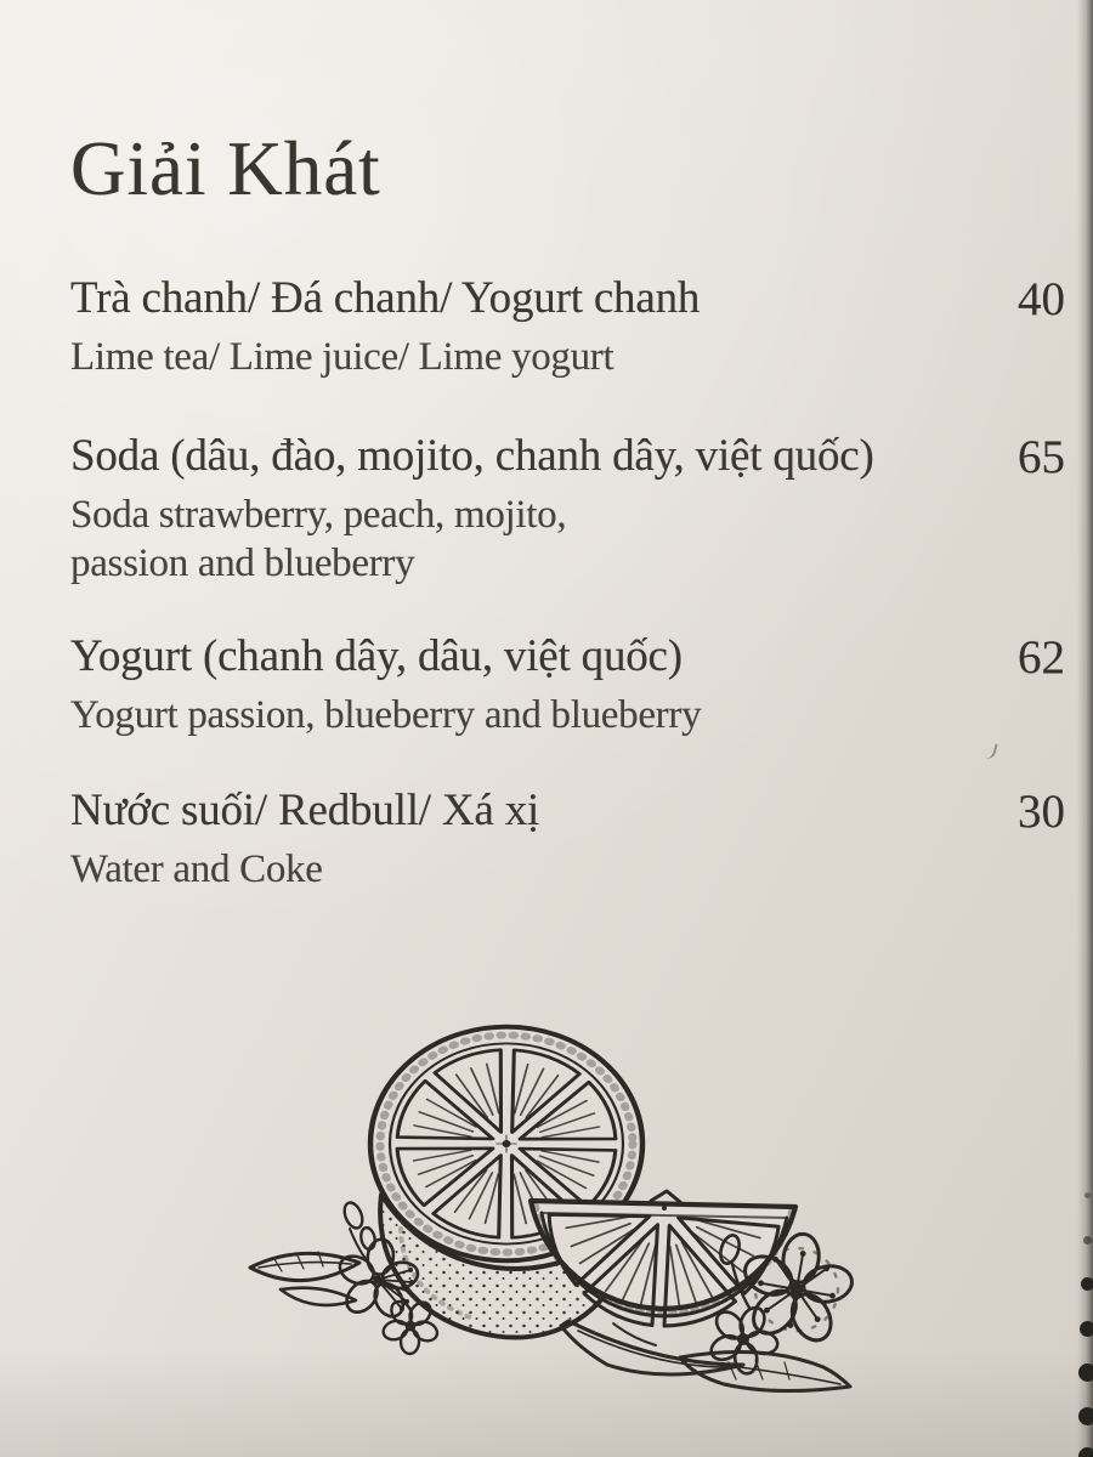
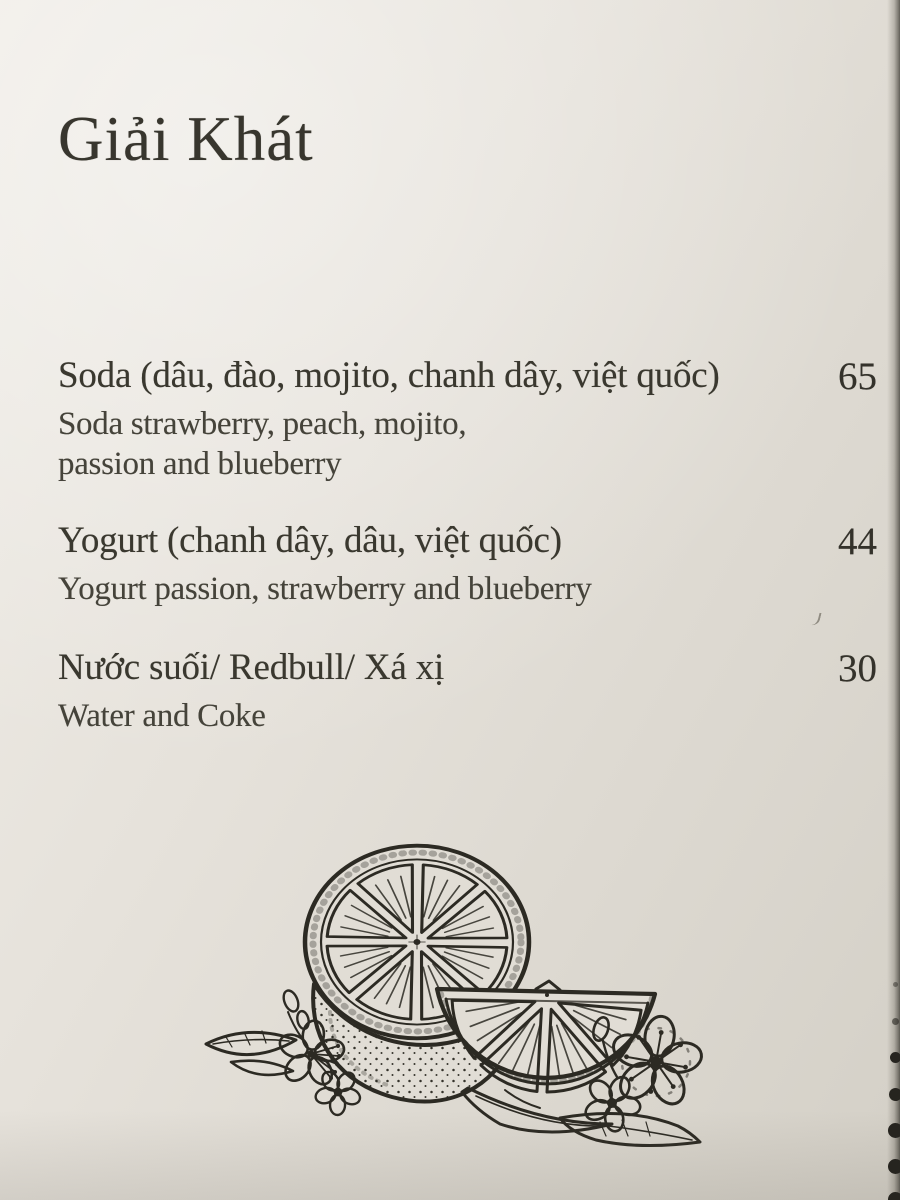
  Giải Khát
- Trà chanh/ Đá chanh/ Yogurt chanh
- Lime tea/ Lime juice/ Lime yogurt
- 40
  Soda (dâu, đào, mojito, chanh dây, việt quốc)
  Soda strawberry, peach, mojito,
  passion and blueberry
  65
  Yogurt (chanh dây, dâu, việt quốc)
- Yogurt passion, blueberry and blueberry
+ Yogurt passion, strawberry and blueberry
- 62
+ 44
  Nước suối/ Redbull/ Xá xị
  Water and Coke
  30
